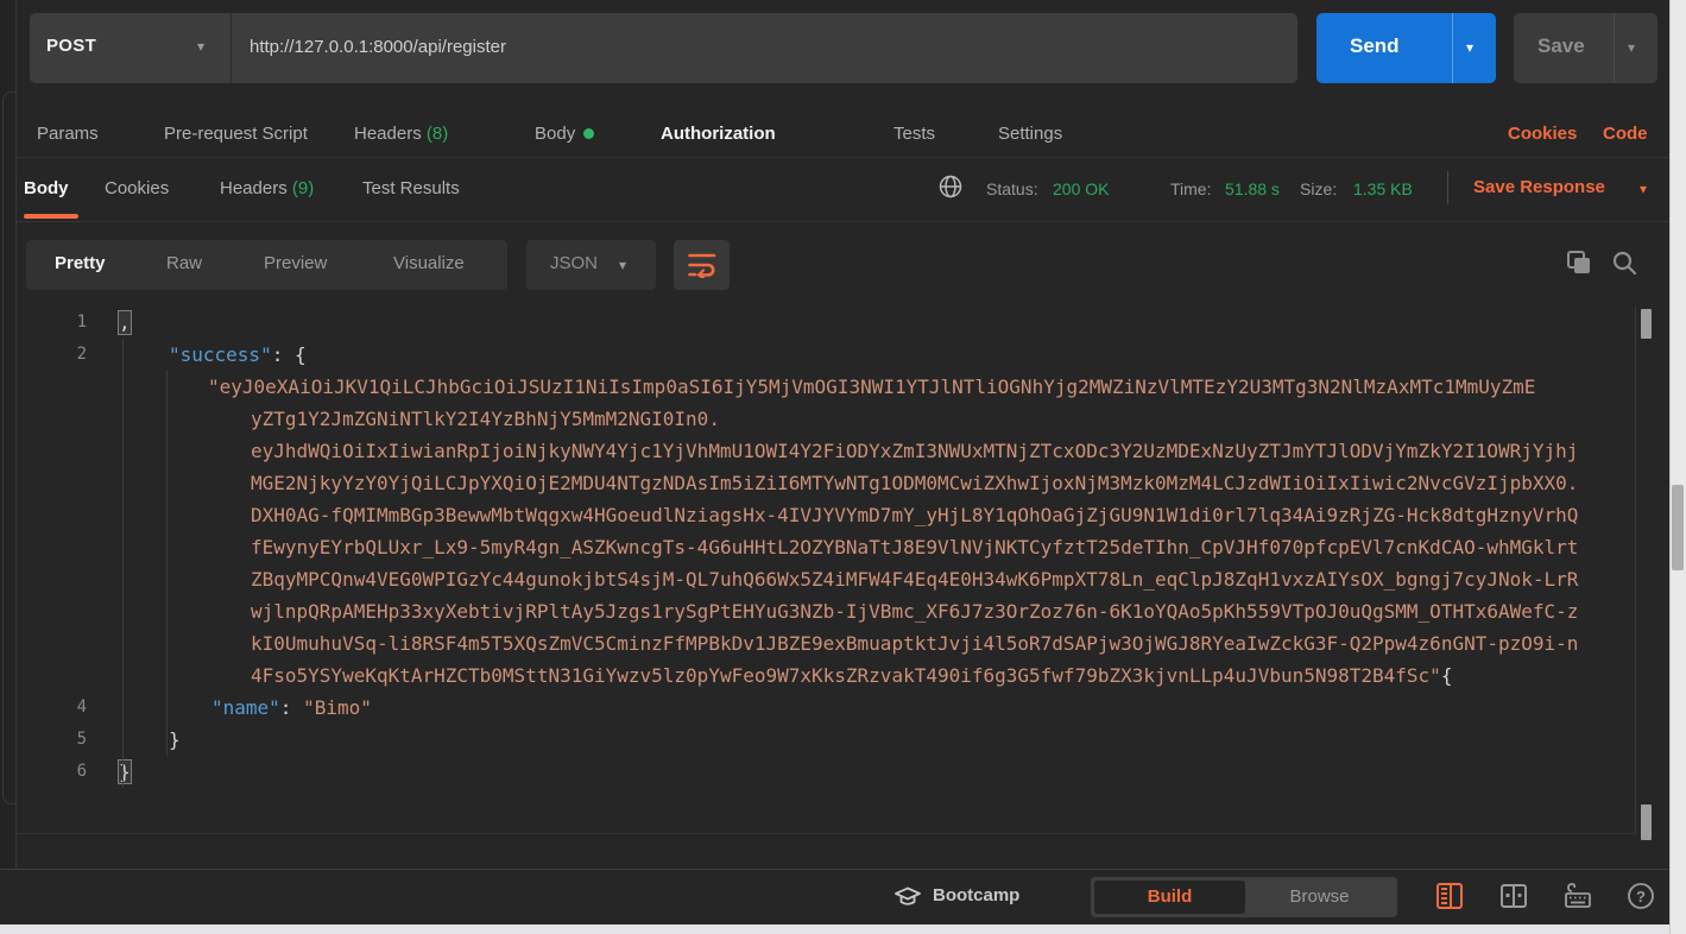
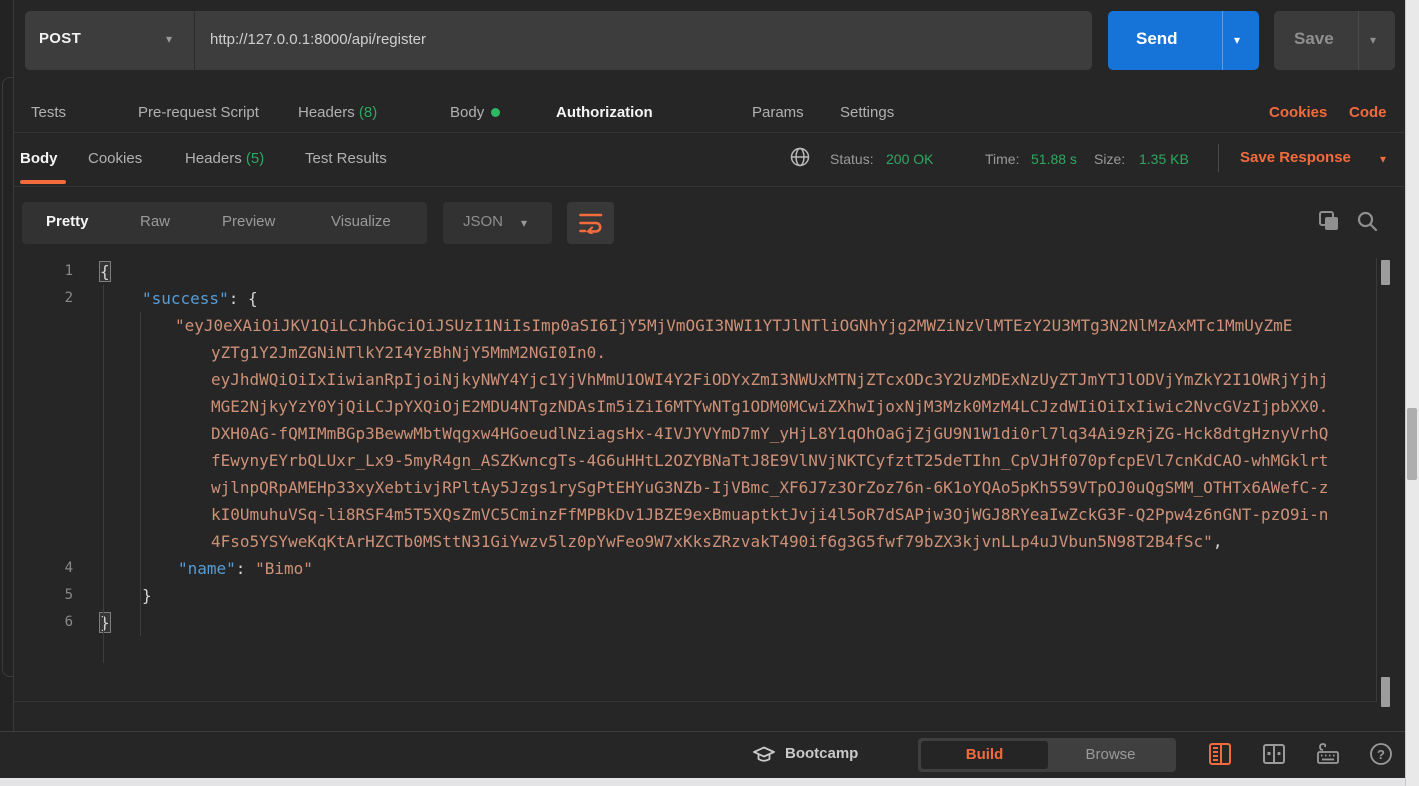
  POST
  ▾
  http://127.0.0.1:8000/api/register
  Send
  ▾
  Save
  ▾
- Params
+ Tests
  Pre-request Script
  Headers (8)
  Body
  Authorization
- Tests
+ Params
  Settings
  Cookies
  Code
  Body
  Cookies
- Headers (9)
+ Headers (5)
  Test Results
  Status:
  200 OK
  Time:
  51.88 s
  Size:
  1.35 KB
  Save Response
  ▾
  Pretty
  Raw
  Preview
  Visualize
  JSON
  ▾
  1
- ,
+ {
  2
  "success": {
  "eyJ0eXAiOiJKV1QiLCJhbGciOiJSUzI1NiIsImp0aSI6IjY5MjVmOGI3NWI1YTJlNTliOGNhYjg2MWZiNzVlMTEzY2U3MTg3N2NlMzAxMTc1MmUyZmE
  yZTg1Y2JmZGNiNTlkY2I4YzBhNjY5MmM2NGI0In0.
  eyJhdWQiOiIxIiwianRpIjoiNjkyNWY4Yjc1YjVhMmU1OWI4Y2FiODYxZmI3NWUxMTNjZTcxODc3Y2UzMDExNzUyZTJmYTJlODVjYmZkY2I1OWRjYjhj
  MGE2NjkyYzY0YjQiLCJpYXQiOjE2MDU4NTgzNDAsIm5iZiI6MTYwNTg1ODM0MCwiZXhwIjoxNjM3Mzk0MzM4LCJzdWIiOiIxIiwic2NvcGVzIjpbXX0.
  DXH0AG-fQMIMmBGp3BewwMbtWqgxw4HGoeudlNziagsHx-4IVJYVYmD7mY_yHjL8Y1qOhOaGjZjGU9N1W1di0rl7lq34Ai9zRjZG-Hck8dtgHznyVrhQ
  fEwynyEYrbQLUxr_Lx9-5myR4gn_ASZKwncgTs-4G6uHHtL2OZYBNaTtJ8E9VlNVjNKTCyfztT25deTIhn_CpVJHf070pfcpEVl7cnKdCAO-whMGklrt
- ZBqyMPCQnw4VEG0WPIGzYc44gunokjbtS4sjM-QL7uhQ66Wx5Z4iMFW4F4Eq4E0H34wK6PmpXT78Ln_eqClpJ8ZqH1vxzAIYsOX_bgngj7cyJNok-LrR
  wjlnpQRpAMEHp33xyXebtivjRPltAy5Jzgs1rySgPtEHYuG3NZb-IjVBmc_XF6J7z3OrZoz76n-6K1oYQAo5pKh559VTpOJ0uQgSMM_OTHTx6AWefC-z
  kI0UmuhuVSq-li8RSF4m5T5XQsZmVC5CminzFfMPBkDv1JBZE9exBmuaptktJvji4l5oR7dSAPjw3OjWGJ8RYeaIwZckG3F-Q2Ppw4z6nGNT-pzO9i-n
- 4Fso5YSYweKqKtArHZCTb0MSttN31GiYwzv5lz0pYwFeo9W7xKksZRzvakT490if6g3G5fwf79bZX3kjvnLLp4uJVbun5N98T2B4fSc"{
+ 4Fso5YSYweKqKtArHZCTb0MSttN31GiYwzv5lz0pYwFeo9W7xKksZRzvakT490if6g3G5fwf79bZX3kjvnLLp4uJVbun5N98T2B4fSc",
  4
  "name": "Bimo"
  5
  }
  6
  }
  Bootcamp
  Build
  Browse
  ?
